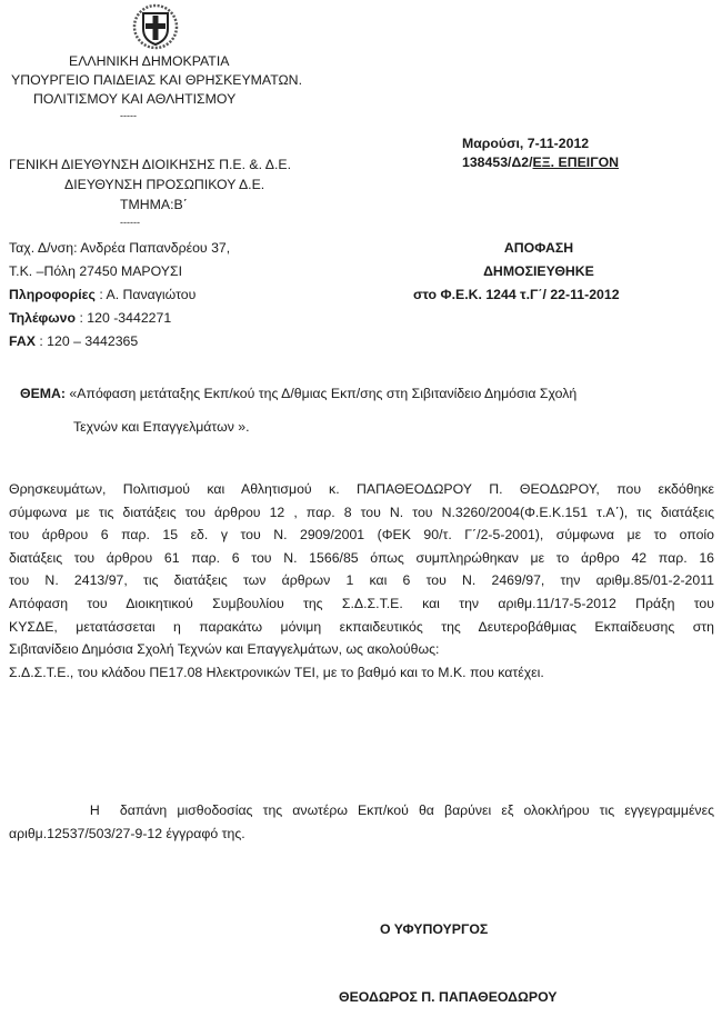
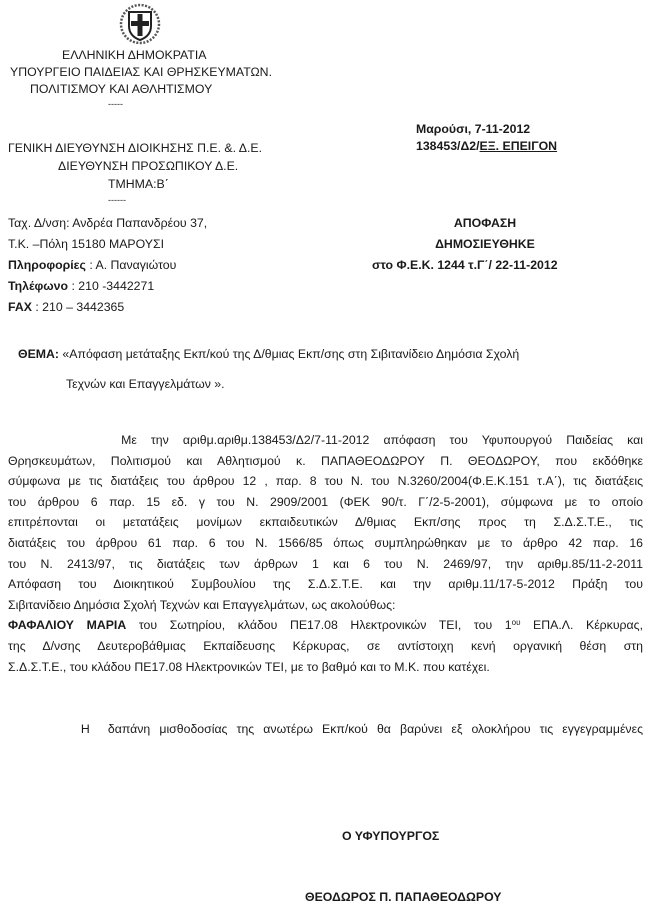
  ΕΛΛΗΝΙΚΗ ΔΗΜΟΚΡΑΤΙΑ
  ΥΠΟΥΡΓΕΙΟ ΠΑΙΔΕΙΑΣ ΚΑΙ ΘΡΗΣΚΕΥΜΑΤΩΝ.
  ΠΟΛΙΤΙΣΜΟΥ ΚΑΙ ΑΘΛΗΤΙΣΜΟΥ
  -----
  ΓΕΝΙΚΗ ΔΙΕΥΘΥΝΣΗ ΔΙΟΙΚΗΣΗΣ Π.Ε. &. Δ.Ε.
  ΔΙΕΥΘΥΝΣΗ ΠΡΟΣΩΠΙΚΟΥ Δ.Ε.
  ΤΜΗΜΑ:Β΄
  ------
  Μαρούσι, 7-11-2012
  138453/Δ2/ΕΞ. ΕΠΕΙΓΟΝ
  ΑΠΟΦΑΣΗ
  ΔΗΜΟΣΙΕΥΘΗΚΕ
  στο Φ.Ε.Κ. 1244 τ.Γ΄/ 22-11-2012
  Ταχ. Δ/νση: Ανδρέα Παπανδρέου 37,
- Τ.Κ. –Πόλη 27450 ΜΑΡΟΥΣΙ
+ Τ.Κ. –Πόλη 15180 ΜΑΡΟΥΣΙ
  Πληροφορίες : Α. Παναγιώτου
- Τηλέφωνο : 120 -3442271
+ Τηλέφωνο : 210 -3442271
- FAX : 120 – 3442365
+ FAX : 210 – 3442365
  ΘΕΜΑ: «Απόφαση μετάταξης Εκπ/κού της Δ/θμιας Εκπ/σης στη Σιβιτανίδειο Δημόσια Σχολή
  Τεχνών και Επαγγελμάτων ».
+ Με την αριθμ.αριθμ.138453/Δ2/7-11-2012 απόφαση του Υφυπουργού Παιδείας και
  Θρησκευμάτων, Πολιτισμού και Αθλητισμού κ. ΠΑΠΑΘΕΟΔΩΡΟΥ Π. ΘΕΟΔΩΡΟΥ, που εκδόθηκε
  σύμφωνα με τις διατάξεις του άρθρου 12 , παρ. 8 του Ν. του Ν.3260/2004(Φ.Ε.Κ.151 τ.Α΄), τις διατάξεις
  του άρθρου 6 παρ. 15 εδ. γ του Ν. 2909/2001 (ΦΕΚ 90/τ. Γ΄/2-5-2001), σύμφωνα με το οποίο
+ επιτρέπονται οι μετατάξεις μονίμων εκπαιδευτικών Δ/θμιας Εκπ/σης προς τη Σ.Δ.Σ.Τ.Ε., τις
  διατάξεις του άρθρου 61 παρ. 6 του Ν. 1566/85 όπως συμπληρώθηκαν με το άρθρο 42 παρ. 16
- του Ν. 2413/97, τις διατάξεις των άρθρων 1 και 6 του Ν. 2469/97, την αριθμ.85/01-2-2011
+ του Ν. 2413/97, τις διατάξεις των άρθρων 1 και 6 του Ν. 2469/97, την αριθμ.85/11-2-2011
  Απόφαση του Διοικητικού Συμβουλίου της Σ.Δ.Σ.Τ.Ε. και την αριθμ.11/17-5-2012 Πράξη του
- ΚΥΣΔΕ, μετατάσσεται η παρακάτω μόνιμη εκπαιδευτικός της Δευτεροβάθμιας Εκπαίδευσης στη
  Σιβιτανίδειο Δημόσια Σχολή Τεχνών και Επαγγελμάτων, ως ακολούθως:
+ ΦΑΦΑΛΙΟΥ ΜΑΡΙΑ του Σωτηρίου, κλάδου ΠΕ17.08 Ηλεκτρονικών ΤΕΙ, του 1ου ΕΠΑ.Λ. Κέρκυρας,
+ της Δ/νσης Δευτεροβάθμιας Εκπαίδευσης Κέρκυρας, σε αντίστοιχη κενή οργανική θέση στη
  Σ.Δ.Σ.Τ.Ε., του κλάδου ΠΕ17.08 Ηλεκτρονικών ΤΕΙ, με το βαθμό και το Μ.Κ. που κατέχει.
  Η δαπάνη μισθοδοσίας της ανωτέρω Εκπ/κού θα βαρύνει εξ ολοκλήρου τις εγγεγραμμένες
- αριθμ.12537/503/27-9-12 έγγραφό της.
  Ο ΥΦΥΠΟΥΡΓΟΣ
  ΘΕΟΔΩΡΟΣ Π. ΠΑΠΑΘΕΟΔΩΡΟΥ
